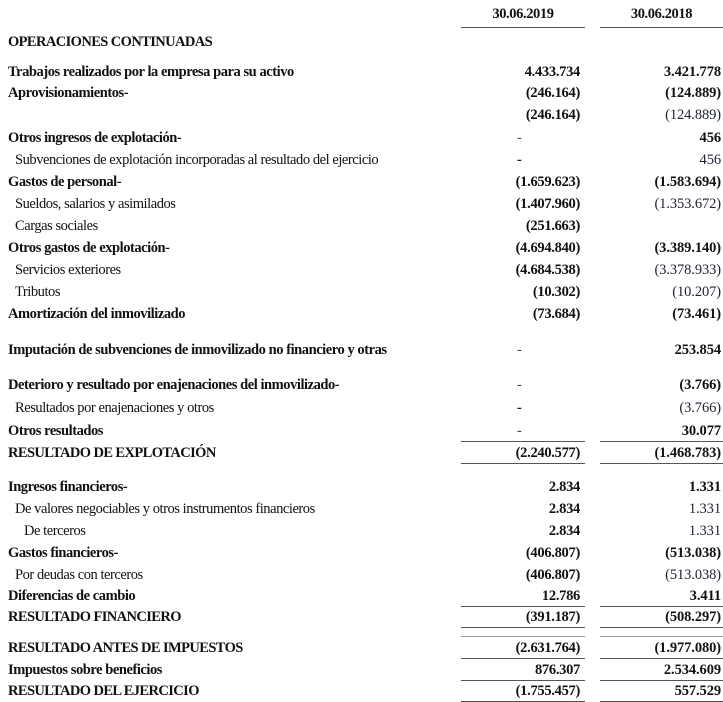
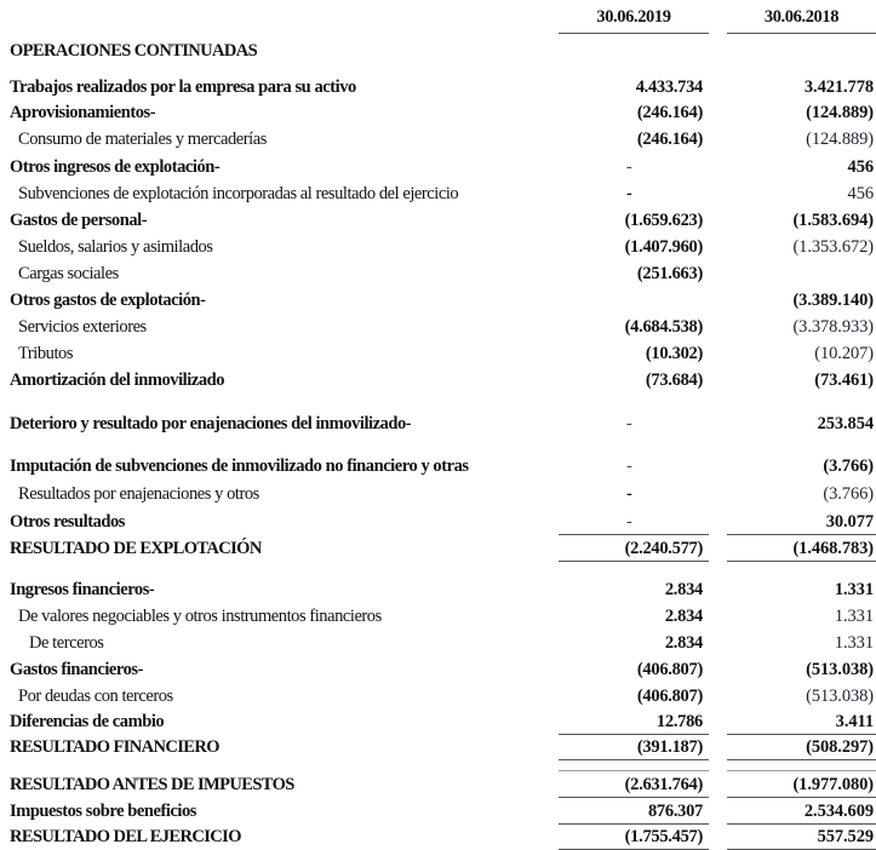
  30.06.2019
  30.06.2018
  OPERACIONES CONTINUADAS
  Trabajos realizados por la empresa para su activo
  4.433.734
  3.421.778
  Aprovisionamientos-
  (246.164)
  (124.889)
+ Consumo de materiales y mercaderías
  (246.164)
  (124.889)
  Otros ingresos de explotación-
  -
  456
  Subvenciones de explotación incorporadas al resultado del ejercicio
  -
  456
  Gastos de personal-
  (1.659.623)
  (1.583.694)
  Sueldos, salarios y asimilados
  (1.407.960)
  (1.353.672)
  Cargas sociales
  (251.663)
  Otros gastos de explotación-
- (4.694.840)
  (3.389.140)
  Servicios exteriores
  (4.684.538)
  (3.378.933)
  Tributos
  (10.302)
  (10.207)
  Amortización del inmovilizado
  (73.684)
  (73.461)
- Imputación de subvenciones de inmovilizado no financiero y otras
+ Deterioro y resultado por enajenaciones del inmovilizado-
  -
  253.854
- Deterioro y resultado por enajenaciones del inmovilizado-
+ Imputación de subvenciones de inmovilizado no financiero y otras
  -
  (3.766)
  Resultados por enajenaciones y otros
  -
  (3.766)
  Otros resultados
  -
  30.077
  RESULTADO DE EXPLOTACIÓN
  (2.240.577)
  (1.468.783)
  Ingresos financieros-
  2.834
  1.331
  De valores negociables y otros instrumentos financieros
  2.834
  1.331
  De terceros
  2.834
  1.331
  Gastos financieros-
  (406.807)
  (513.038)
  Por deudas con terceros
  (406.807)
  (513.038)
  Diferencias de cambio
  12.786
  3.411
  RESULTADO FINANCIERO
  (391.187)
  (508.297)
  RESULTADO ANTES DE IMPUESTOS
  (2.631.764)
  (1.977.080)
  Impuestos sobre beneficios
  876.307
  2.534.609
  RESULTADO DEL EJERCICIO
  (1.755.457)
  557.529
